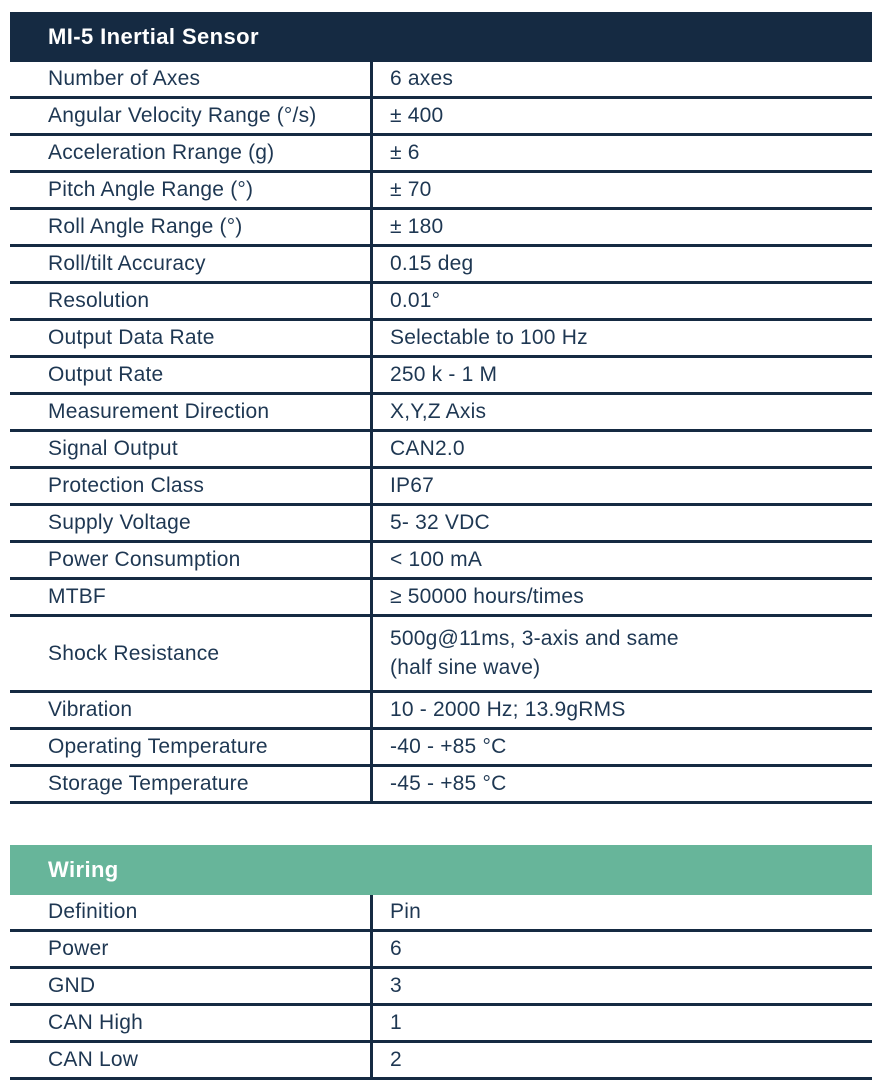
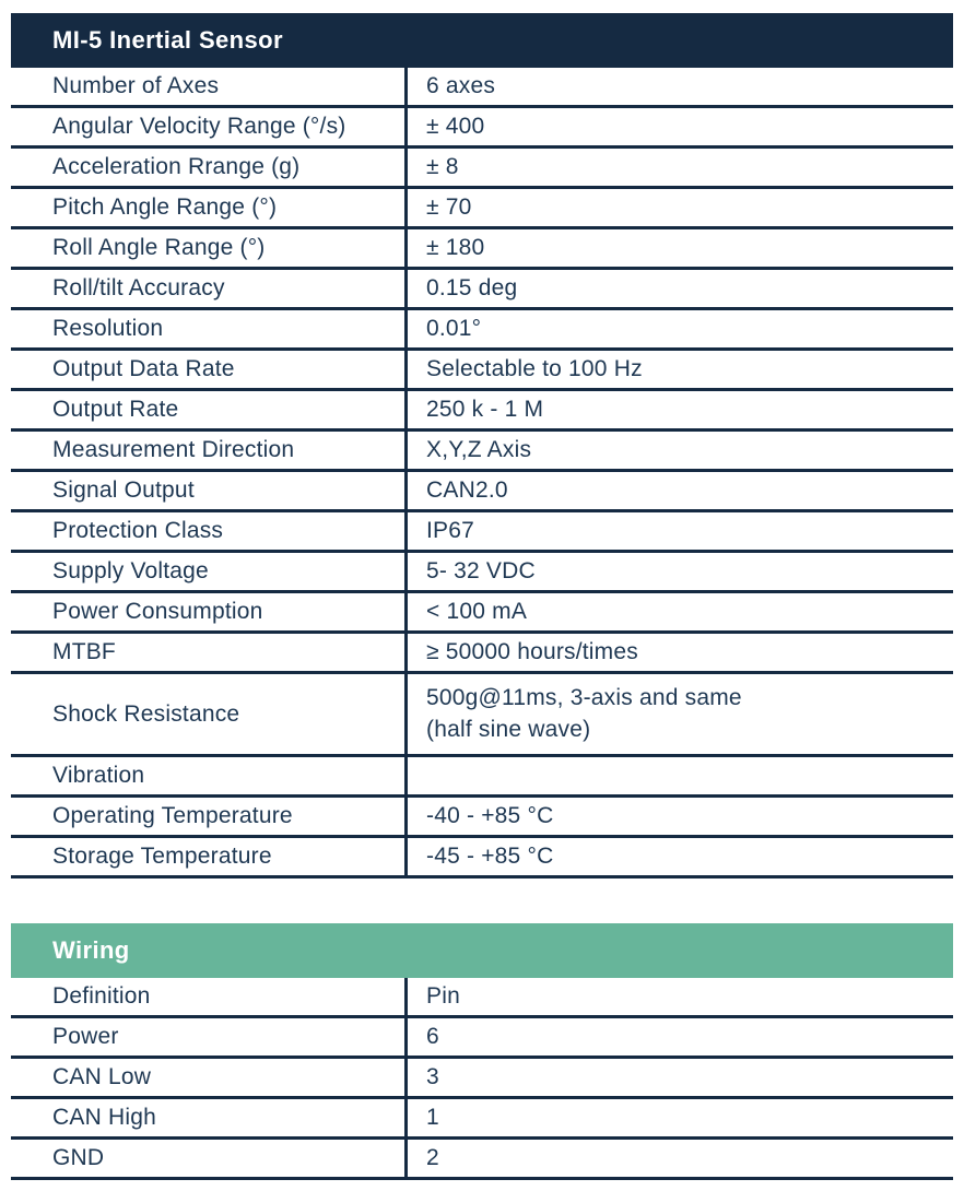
  MI-5 Inertial Sensor
  Number of Axes
  6 axes
  Angular Velocity Range (°/s)
  ± 400
  Acceleration Rrange (g)
- ± 6
+ ± 8
  Pitch Angle Range (°)
  ± 70
  Roll Angle Range (°)
  ± 180
  Roll/tilt Accuracy
  0.15 deg
  Resolution
  0.01°
  Output Data Rate
  Selectable to 100 Hz
  Output Rate
  250 k - 1 M
  Measurement Direction
  X,Y,Z Axis
  Signal Output
  CAN2.0
  Protection Class
  IP67
  Supply Voltage
  5- 32 VDC
  Power Consumption
  < 100 mA
  MTBF
  ≥ 50000 hours/times
  Shock Resistance
  500g@11ms, 3-axis and same
  (half sine wave)
  Vibration
- 10 - 2000 Hz; 13.9gRMS
  Operating Temperature
  -40 - +85 °C
  Storage Temperature
  -45 - +85 °C
  Wiring
  Definition
  Pin
  Power
  6
- GND
+ CAN Low
  3
  CAN High
  1
- CAN Low
+ GND
  2
